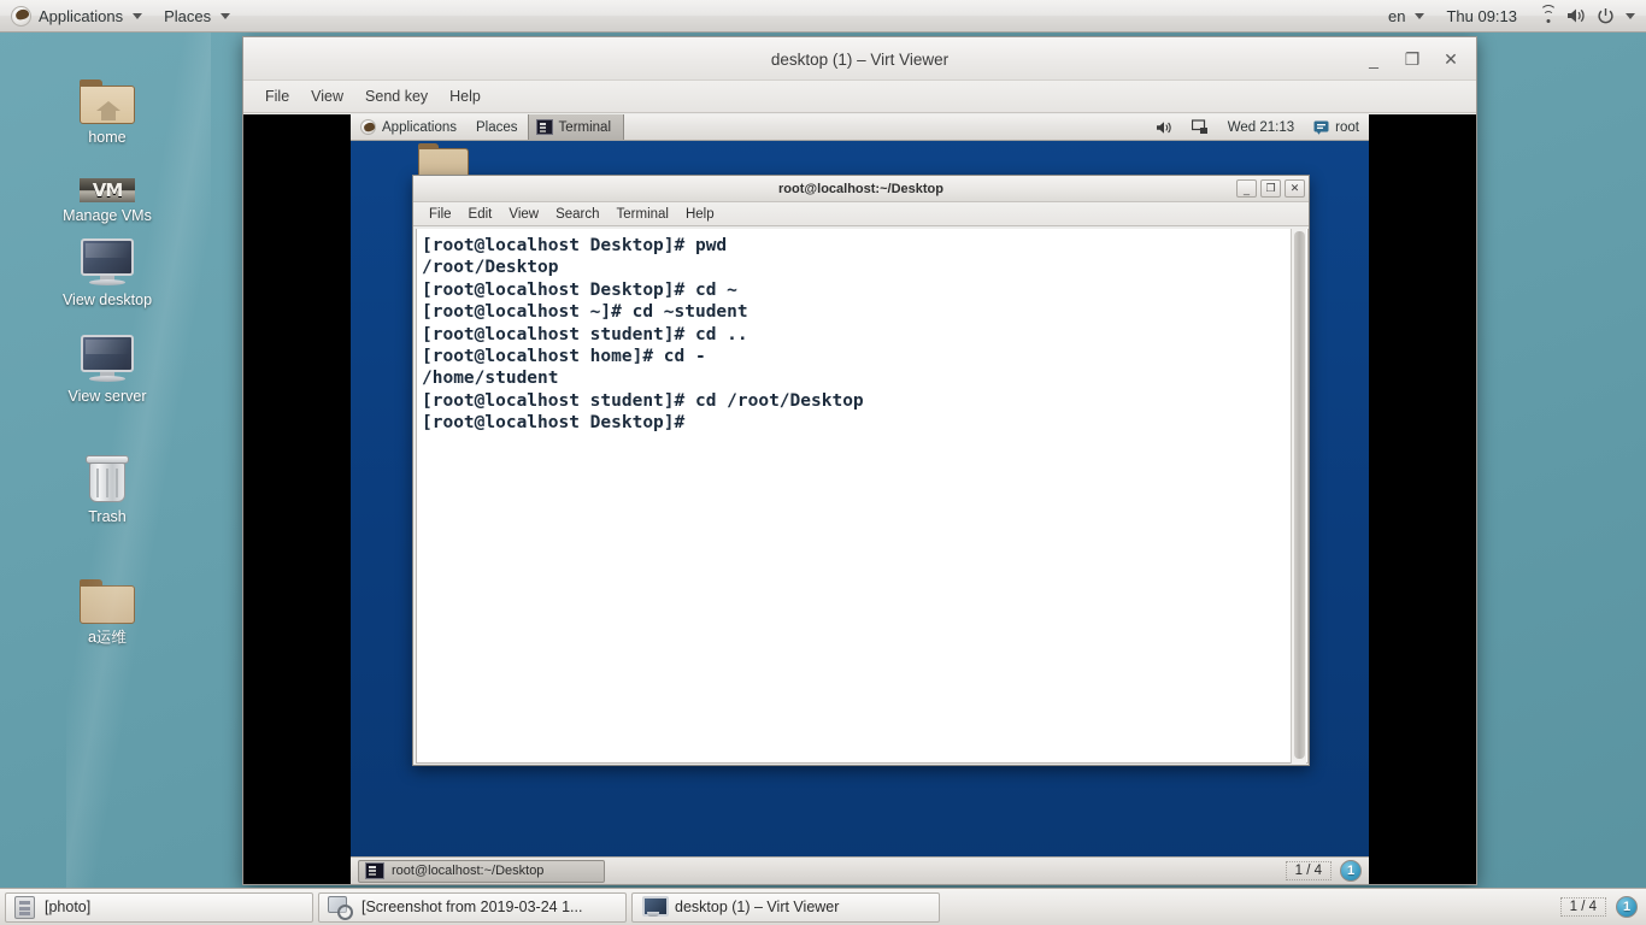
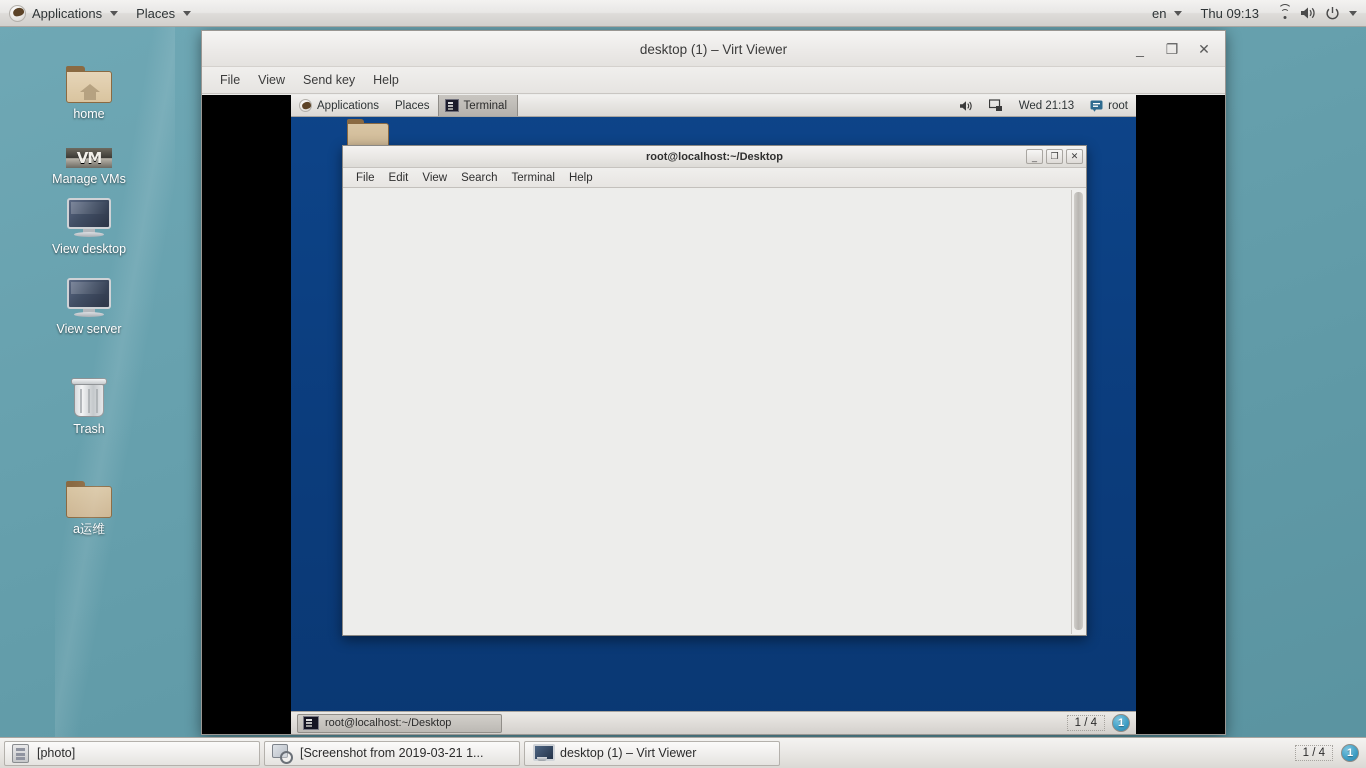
  Applications
  Places
  en
  Thu 09:13
  desktop (1) – Virt Viewer
  _
  ❐
  ✕
  File
  View
  Send key
  Help
  Applications
  Places
  Terminal
  Wed 21:13
  root
  root@localhost:~/Desktop
  _
  ❐
  ✕
  File
  Edit
  View
  Search
  Terminal
  Help
- [root@localhost Desktop]# pwd
- /root/Desktop
- [root@localhost Desktop]# cd ~
- [root@localhost ~]# cd ~student
- [root@localhost student]# cd ..
- [root@localhost home]# cd -
- /home/student
- [root@localhost student]# cd /root/Desktop
- [root@localhost Desktop]#
  root@localhost:~/Desktop
  1 / 4
  1
  [photo]
- [Screenshot from 2019-03-24 1...
+ [Screenshot from 2019-03-21 1...
  desktop (1) – Virt Viewer
  1 / 4
  1
